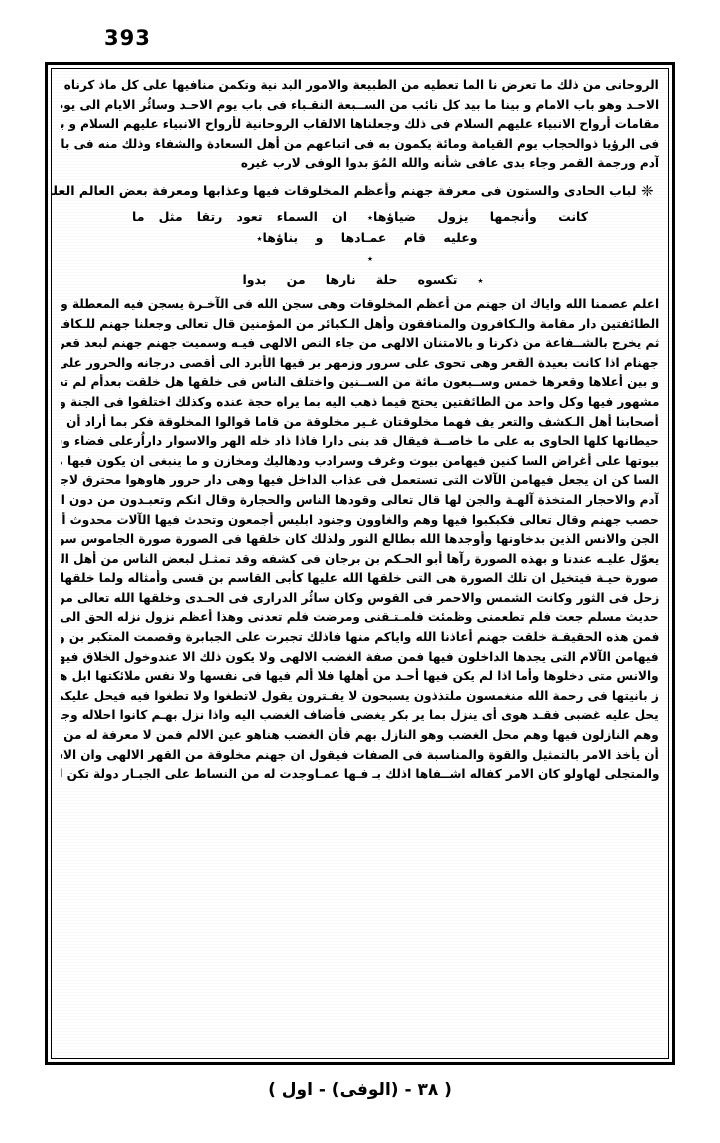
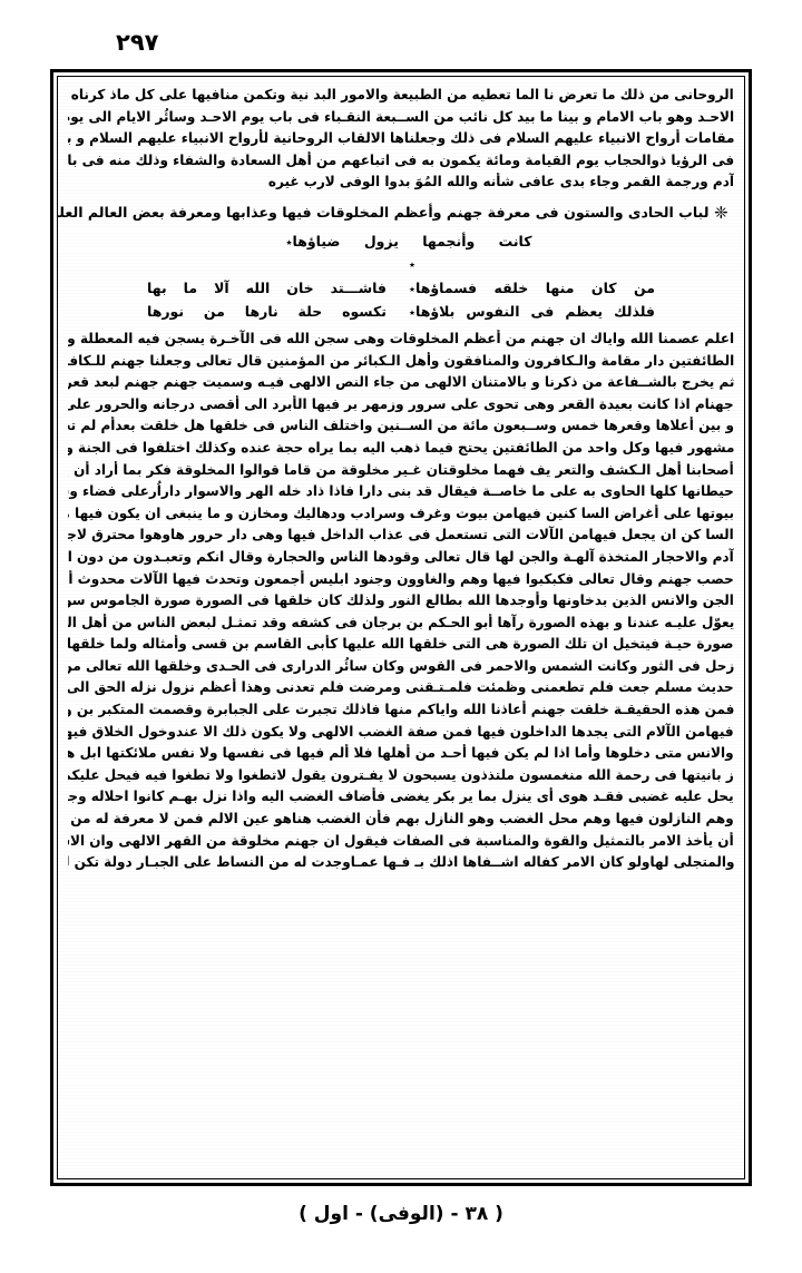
- 393
+ ٢٩٧
  الروحانى من ذلك ما تعرض نا الما تعطيه من الطبيعة والامور البد نية وتكمن منافيها على كل ماذ كرناه
  الاحـد وهو باب الامام و بينا ما بيد كل نائب من الســبعة النقـباء فى باب يوم الاحـد وسائُر الايام الى يو
  مقامات أرواح الانبياء عليهم السلام فى ذلك وجعلناها الالقاب الروحانية لأرواح الانبياء عليهم السلام و ب
  فى الرؤيا ذوالحجاب يوم القيامة ومائة يكمون به فى اتباعهم من أهل السعادة والشفاء وذلك منه فى با
  آدم ورجمة القمر وجاء بدى عافى شأنه والله المُوَ بدوا الوفى لارب غيره
  كانت وأنجمها يزول ضياؤها
  ٭
- ان السماء تعود رتقا مثل ما
- وعليه قام عمـادها و بناؤها
  ٭
+ من كان منها خلقه فسماؤها
  ٭
+ فاشـــتد خان الله آلا ما بها
+ فلذلك يعظم فى النفوس بلاؤها
  ٭
- تكسوه حلة نارها من بدوا
+ تكسوه حلة نارها من نورها
  اعلم عصمنا الله واياك ان جهنم من أعظم المخلوقات وهى سجن الله فى الآخـرة يسجن فيه المعطلة و
  الطائفتين دار مقامة والـكافرون والمنافقون وأهل الـكبائر من المؤمنين قال تعالى وجعلنا جهنم للـكاف
  ثم يخرج بالشــفاعة من ذكرنا و بالامتنان الالهى من جاء النص الالهى فيـه وسميت جهنم جهنم لبعد قعر
  جهنام اذا كانت بعيدة القعر وهى تحوى على سرور وزمهر بر فيها الأبرد الى أقصى درجانه والحرور على
  و بين أعلاها وقعرها خمس وســبعون مائة من الســنين واختلف الناس فى خلقها هل خلقت بعدأم لم ت
  مشهور فيها وكل واحد من الطائفتين يحتج فيما ذهب اليه بما يراه حجة عنده وكذلك اختلفوا فى الجنة و
  أصحابنا أهل الـكشف والتعر يف فهما مخلوقتان غـير مخلوقة من قاما قوالوا المخلوقة فكر بما أراد أن
  حيطانها كلها الحاوى به على ما خاصــة فيقال قد بنى دارا فاذا ذاد خله الهر والاسوار داراُرعلى فضاء و
  بيوتها على أغراض السا كنين فيهامن بيوت وغرف وسرادب ودهاليك ومخازن و ما ينبغى ان يكون فيها
  السا كن ان يجعل فيهامن الآلات التى تستعمل فى عذاب الداخل فيها وهى دار حرور هاوهوا محترق لاج
  آدم والاحجار المتخذة آلهـة والجن لها قال تعالى وقودها الناس والحجارة وقال انكم وتعبـدون من دون ا
  حصب جهنم وقال تعالى فكبكبوا فيها وهم والغاوون وجنود ابليس أجمعون وتحدث فيها الآلات محدوث أ
  الجن والانس الذين بدخاونها وأوجدها الله بطالع النور ولذلك كان خلقها فى الصورة صورة الجاموس سو
  يعوّل عليـه عندنا و بهذه الصورة رآها أبو الحـكم بن برجان فى كشفه وقد تمثـل لبعض الناس من أهل ال
  صورة حيـة فيتخيل ان تلك الصورة هى التى خلقها الله عليها كأبى القاسم بن قسى وأمثاله ولما خلقها
  زحل فى الثور وكانت الشمس والاحمر فى القوس وكان سائُر الدرارى فى الحـدى وخلقها الله تعالى م
  حديث مسلم جعت فلم تطعمنى وظمئت فلمـتـقنى ومرضت فلم تعدنى وهذا أعظم نزول نزله الحق الى
  فمن هذه الحقيقـة خلقت جهنم أعاذنا الله واياكم منها فاذلك تجبرت على الجبابرة وقصمت المتكبر بن و
  فيهامن الآلام التى يجدها الداخلون فيها فمن صفة الغضب الالهى ولا يكون ذلك الا عندوخول الخلاق فيه
  والانس متى دخلوها وأما اذا لم يكن فيها أحـد من أهلها فلا ألم فيها فى نفسها ولا نفس ملائكتها ابل ه
  ز بانيتها فى رحمة الله منغمسون ملتذذون يسبحون لا يفـترون يقول لاتطغوا ولا تطغوا فيه فيحل عليكم
  يحل عليه غضبى فقـد هوى أى ينزل بما ير بكر يغضى فأضاف الغضب اليه واذا نزل بهـم كانوا احلاله وج
  وهم النازلون فيها وهم محل الغضب وهو النازل بهم فأن الغضب هناهو عين الالم فمن لا معرفة له من
  أن يأخذ الامر بالتمثيل والقوة والمناسبة فى الصفات فيقول ان جهنم مخلوقة من القهر الالهى وان الا
  والمتجلى لهاولو كان الامر كفاله اشــفاها اذلك بـ فـها عمـاوجدت له من النساط على الجبـار دولة تكن
  ( ٣٨ - (الوفى) - اول )
